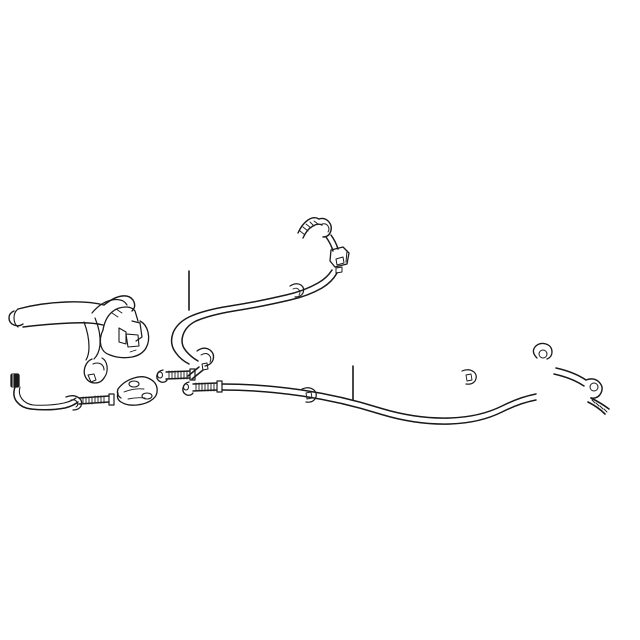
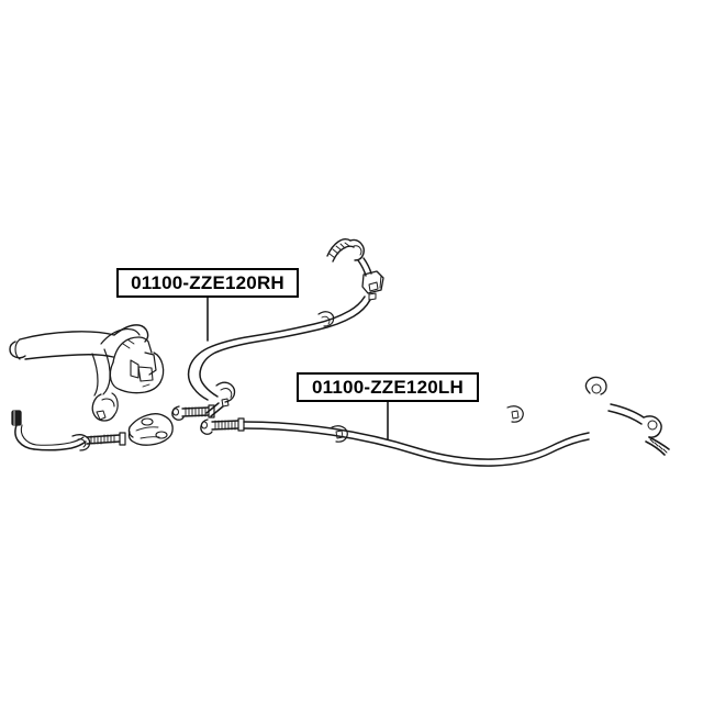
+ 01100-ZZE120RH
+ 01100-ZZE120LH
